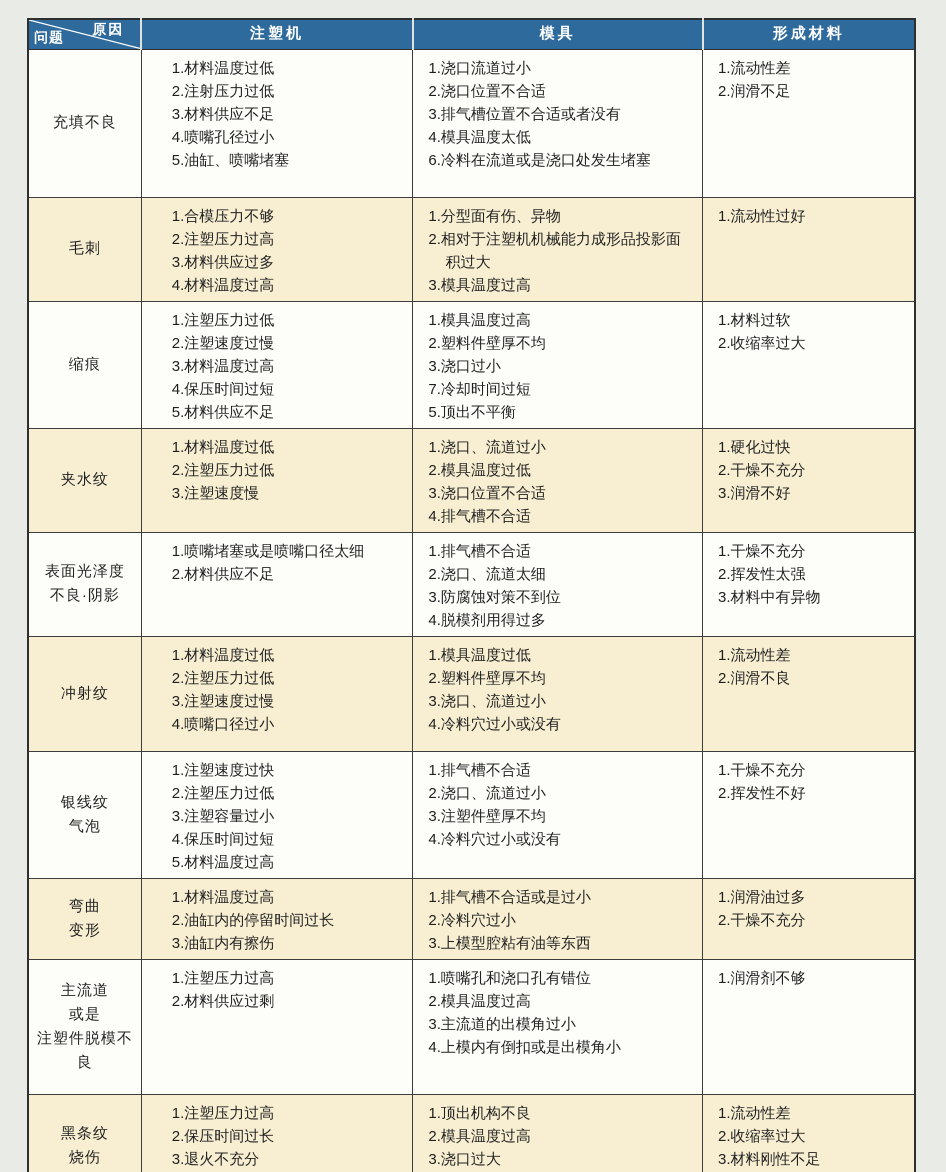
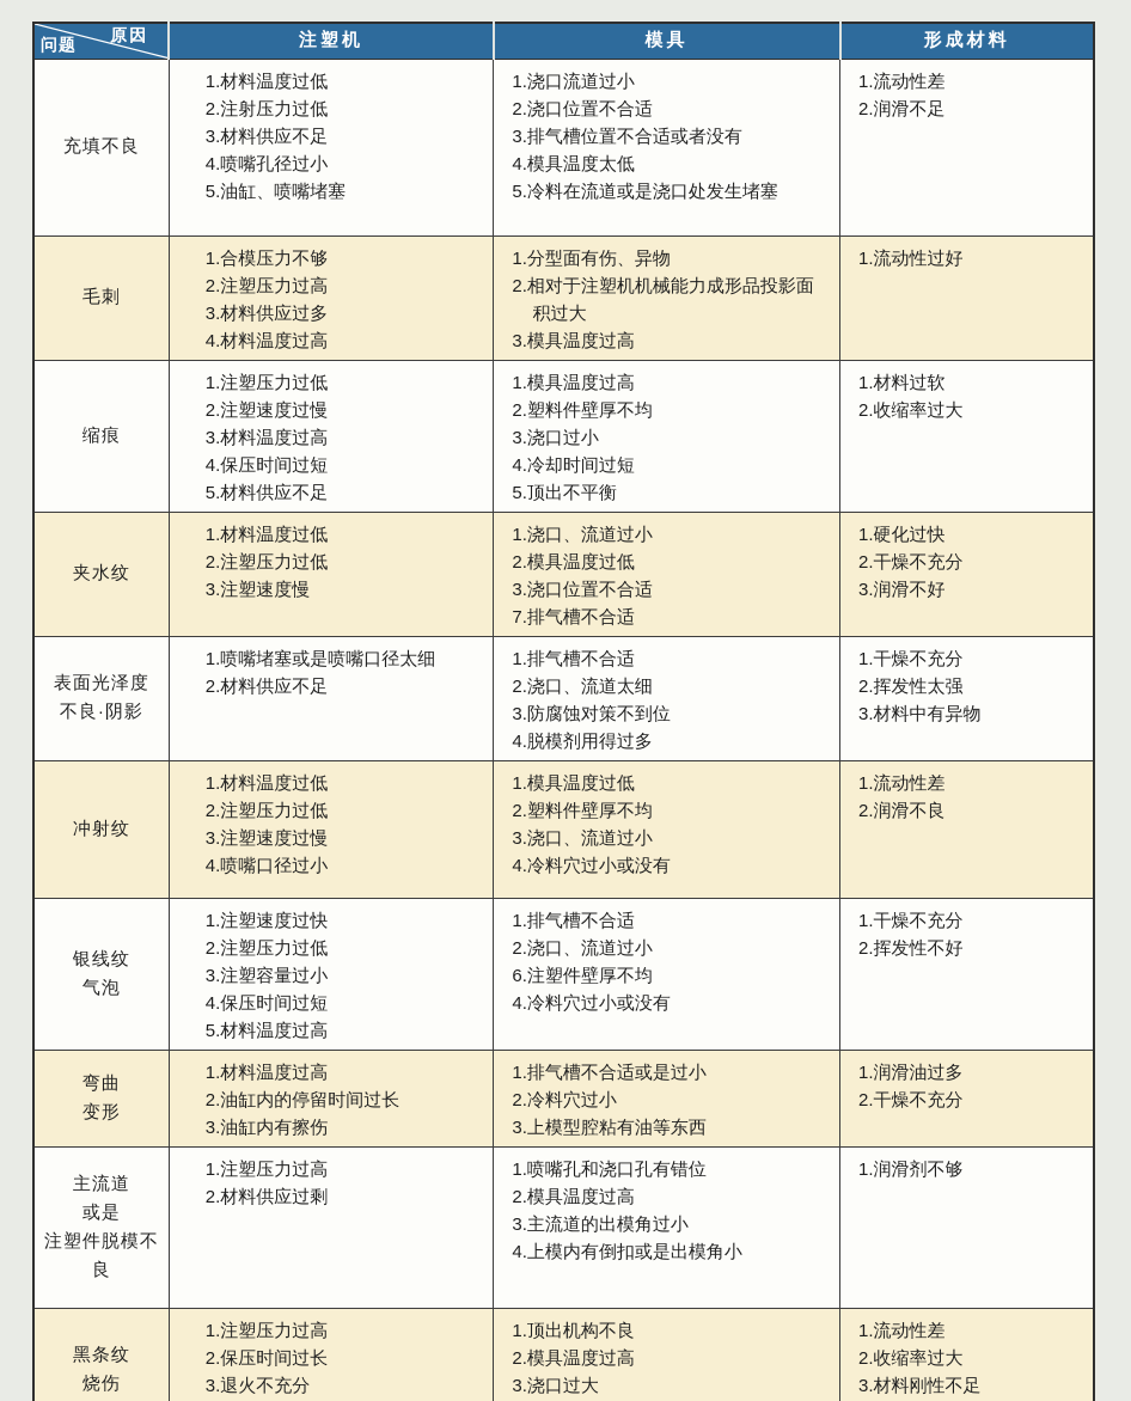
  原因 问题	注塑机	模具	形成材料
- 充填不良	1.材料温度过低2.注射压力过低3.材料供应不足4.喷嘴孔径过小5.油缸、喷嘴堵塞	1.浇口流道过小2.浇口位置不合适3.排气槽位置不合适或者没有4.模具温度太低6.冷料在流道或是浇口处发生堵塞	1.流动性差2.润滑不足
+ 充填不良	1.材料温度过低2.注射压力过低3.材料供应不足4.喷嘴孔径过小5.油缸、喷嘴堵塞	1.浇口流道过小2.浇口位置不合适3.排气槽位置不合适或者没有4.模具温度太低5.冷料在流道或是浇口处发生堵塞	1.流动性差2.润滑不足
  毛刺	1.合模压力不够2.注塑压力过高3.材料供应过多4.材料温度过高	1.分型面有伤、异物2.相对于注塑机机械能力成形品投影面积过大3.模具温度过高	1.流动性过好
- 缩痕	1.注塑压力过低2.注塑速度过慢3.材料温度过高4.保压时间过短5.材料供应不足	1.模具温度过高2.塑料件壁厚不均3.浇口过小7.冷却时间过短5.顶出不平衡	1.材料过软2.收缩率过大
+ 缩痕	1.注塑压力过低2.注塑速度过慢3.材料温度过高4.保压时间过短5.材料供应不足	1.模具温度过高2.塑料件壁厚不均3.浇口过小4.冷却时间过短5.顶出不平衡	1.材料过软2.收缩率过大
- 夹水纹	1.材料温度过低2.注塑压力过低3.注塑速度慢	1.浇口、流道过小2.模具温度过低3.浇口位置不合适4.排气槽不合适	1.硬化过快2.干燥不充分3.润滑不好
+ 夹水纹	1.材料温度过低2.注塑压力过低3.注塑速度慢	1.浇口、流道过小2.模具温度过低3.浇口位置不合适7.排气槽不合适	1.硬化过快2.干燥不充分3.润滑不好
  表面光泽度 不良·阴影	1.喷嘴堵塞或是喷嘴口径太细2.材料供应不足	1.排气槽不合适2.浇口、流道太细3.防腐蚀对策不到位4.脱模剂用得过多	1.干燥不充分2.挥发性太强3.材料中有异物
  冲射纹	1.材料温度过低2.注塑压力过低3.注塑速度过慢4.喷嘴口径过小	1.模具温度过低2.塑料件壁厚不均3.浇口、流道过小4.冷料穴过小或没有	1.流动性差2.润滑不良
- 银线纹 气泡	1.注塑速度过快2.注塑压力过低3.注塑容量过小4.保压时间过短5.材料温度过高	1.排气槽不合适2.浇口、流道过小3.注塑件壁厚不均4.冷料穴过小或没有	1.干燥不充分2.挥发性不好
+ 银线纹 气泡	1.注塑速度过快2.注塑压力过低3.注塑容量过小4.保压时间过短5.材料温度过高	1.排气槽不合适2.浇口、流道过小6.注塑件壁厚不均4.冷料穴过小或没有	1.干燥不充分2.挥发性不好
  弯曲 变形	1.材料温度过高2.油缸内的停留时间过长3.油缸内有擦伤	1.排气槽不合适或是过小2.冷料穴过小3.上模型腔粘有油等东西	1.润滑油过多2.干燥不充分
  主流道 或是 注塑件脱模不良	1.注塑压力过高2.材料供应过剩	1.喷嘴孔和浇口孔有错位2.模具温度过高3.主流道的出模角过小4.上模内有倒扣或是出模角小	1.润滑剂不够
  黑条纹 烧伤	1.注塑压力过高2.保压时间过长3.退火不充分	1.顶出机构不良2.模具温度过高3.浇口过大	1.流动性差2.收缩率过大3.材料刚性不足
